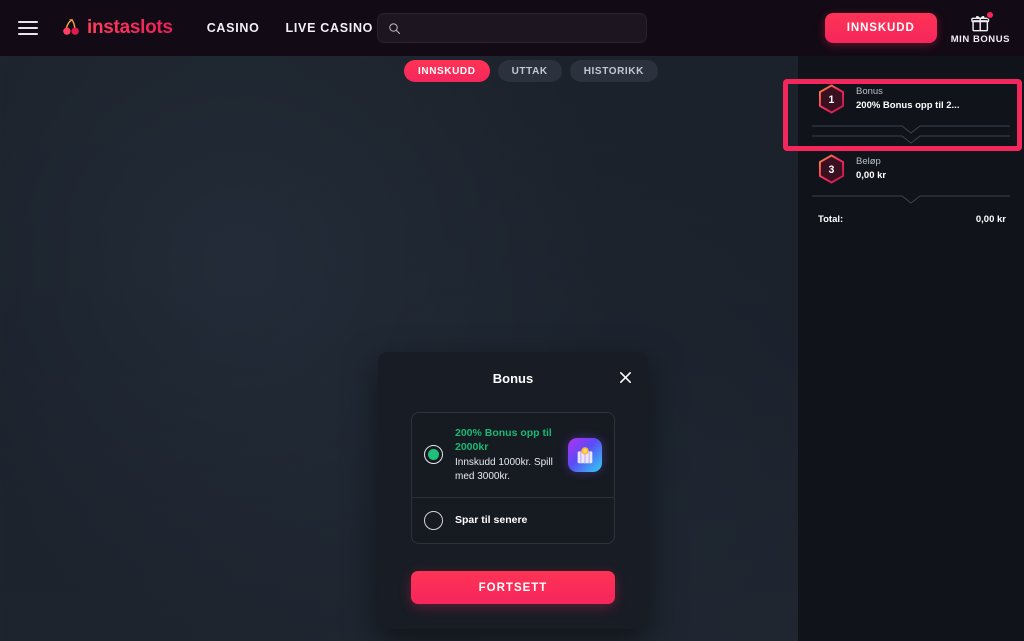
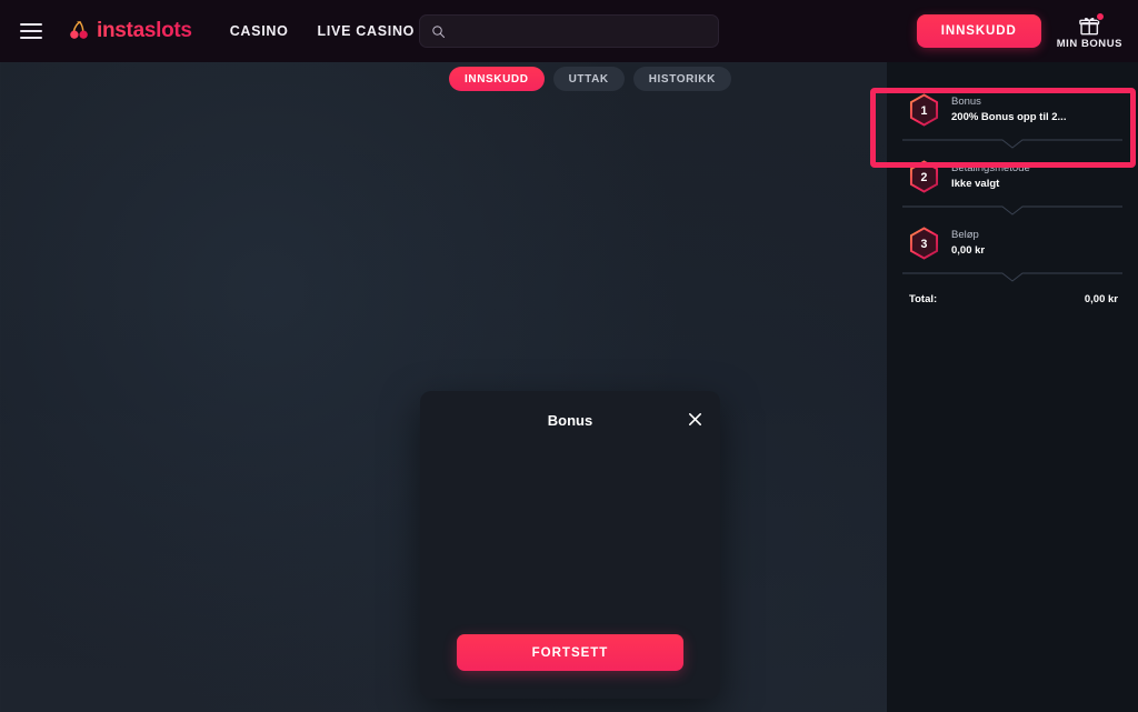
  instaslots
  CASINO
  LIVE CASINO
  INNSKUDD
  MIN BONUS
  INNSKUDD
  UTTAK
  HISTORIKK
  1
  Bonus
  200% Bonus opp til 2...
+ 2
+ Betalingsmetode
+ Ikke valgt
  3
  Beløp
  0,00 kr
  Total:
  0,00 kr
  Bonus
- 200% Bonus opp til 2000kr
- Innskudd 1000kr. Spill med 3000kr.
- Spar til senere
  FORTSETT
